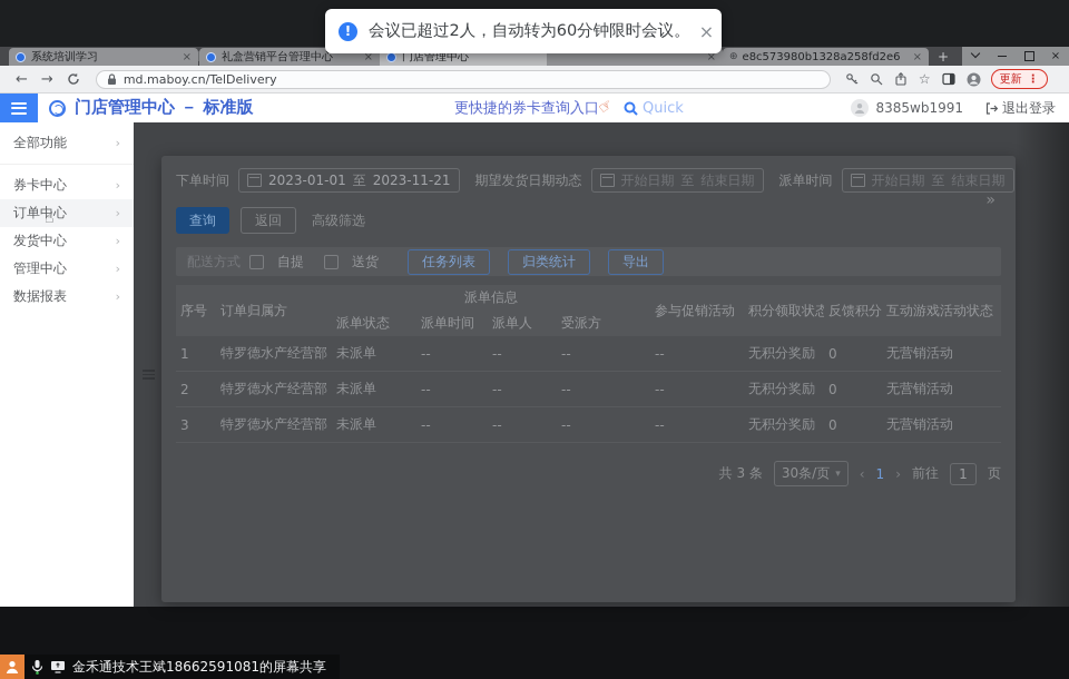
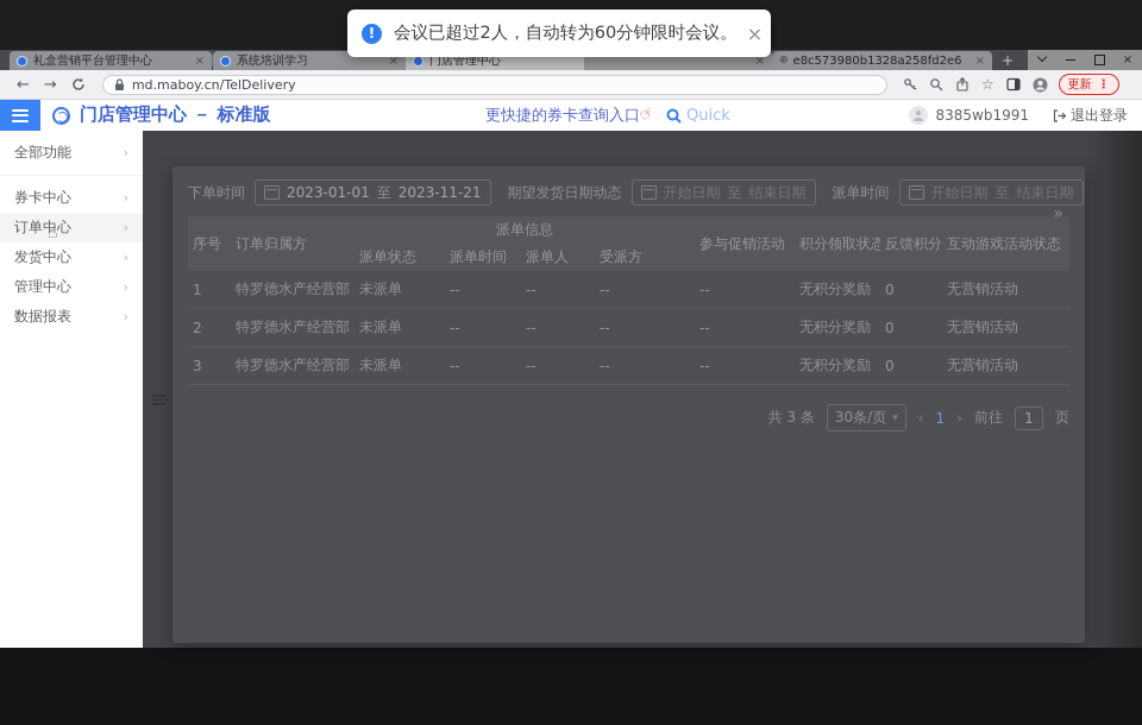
- 系统培训学习
+ 礼盒营销平台管理中心
  ×
- 礼盒营销平台管理中心
+ 系统培训学习
  ×
  门店管理中心
  ×
  ⊕
  e8c573980b1328a258fd2e6
  ×
  +
  ×
  ←
  →
  md.maboy.cn/TelDelivery
  ☆
  更新
  ⋮
  门店管理中心 － 标准版
  更快捷的券卡查询入口
  Quick
  8385wb1991
  退出登录
  全部功能
  ›
  券卡中心
  ›
  订单中心
  ›
  发货中心
  ›
  管理中心
  ›
  数据报表
  ›
  ☝
  »
  下单时间
  2023-01-01
  至
  2023-11-21
  期望发货日期动态
  开始日期
  至
  结束日期
  派单时间
  开始日期
  至
  结束日期
- 查询
- 返回
- 高级筛选
- 配送方式
- 自提
- 送货
- 任务列表
- 归类统计
- 导出
  序号	订单归属方	派单信息	参与促销活动	积分领取状态	反馈积分	互动游戏活动状态
  派单状态	派单时间	派单人	受派方
  1	特罗德水产经营部	未派单	--	--	--	--	无积分奖励	0	无营销活动
  2	特罗德水产经营部	未派单	--	--	--	--	无积分奖励	0	无营销活动
  3	特罗德水产经营部	未派单	--	--	--	--	无积分奖励	0	无营销活动
  共 3 条
  30条/页
  ▾
  ‹
  1
  ›
  前往
  1
  页
  !
  会议已超过2人，自动转为60分钟限时会议。
  ×
- 金禾通技术王斌18662591081的屏幕共享
